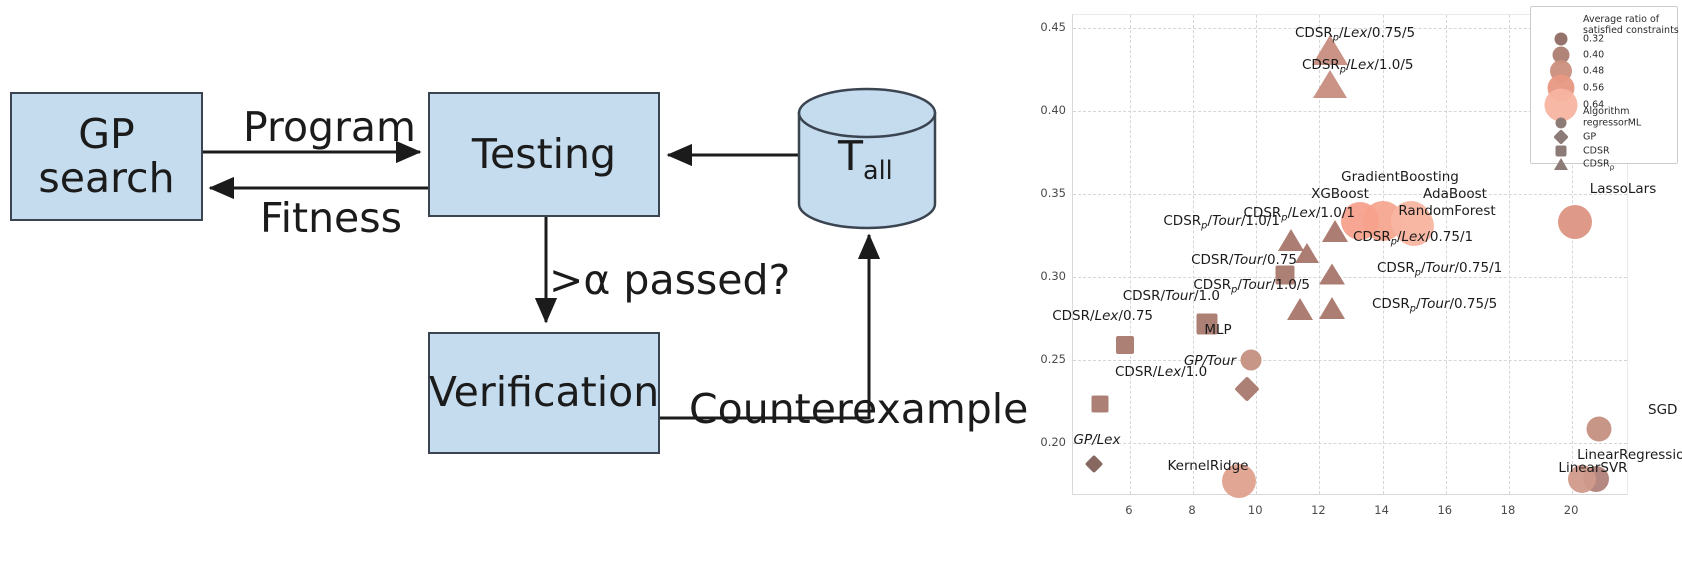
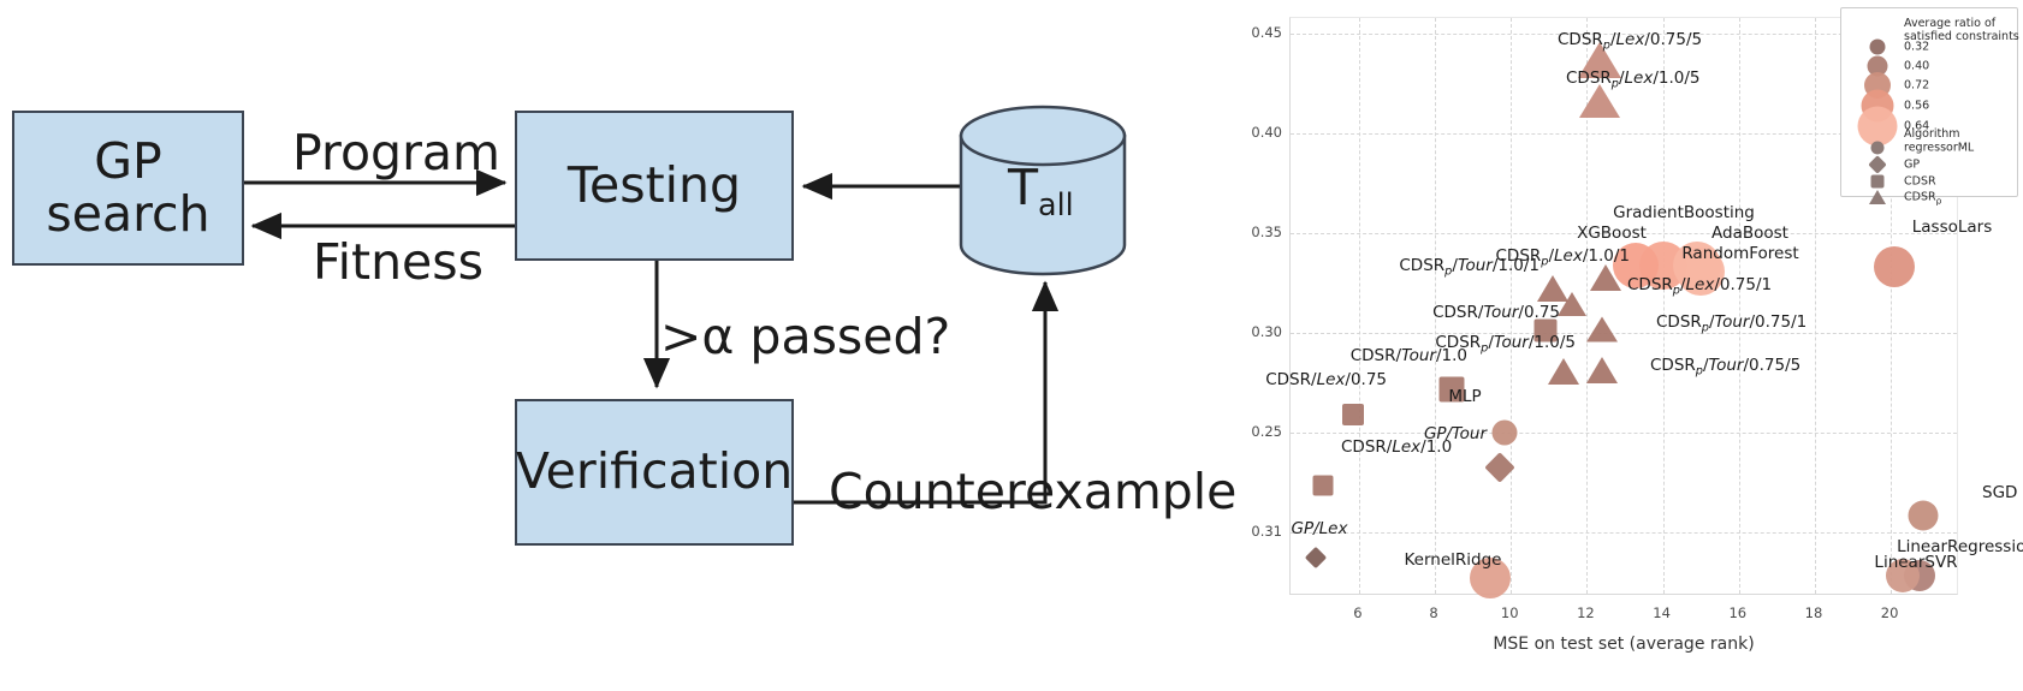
  GP
  search
  Testing
  Verification
  Tall
  Program
  Fitness
  >α passed?
  Counterexample
+ MSE on test set (average rank)
  0.45
  0.40
  0.35
  0.30
  0.25
- 0.20
+ 0.31
  6
  8
  10
  12
  14
  16
  18
  20
  CDSRp/Lex/0.75/5
  CDSRp/Lex/1.0/5
  GradientBoosting
  XGBoost
  AdaBoost
  RandomForest
  LassoLars
  CDSRp/Lex/1.0/1
  CDSRp/Tour/1.0/1
  CDSRp/Lex/0.75/1
  CDSR/Tour/0.75
  CDSRp/Tour/0.75/1
  CDSRp/Tour/1.0/5
  CDSRp/Tour/0.75/5
  CDSR/Tour/1.0
  CDSR/Lex/0.75
  MLP
  GP/Tour
  CDSR/Lex/1.0
  SGD
  GP/Lex
  LinearRegressio
  LinearSVR
  KernelRidge
  Average ratio of
  satisfied constraints
  0.32
  0.40
- 0.48
+ 0.72
  0.56
  0.64
  Algorithm
  regressorML
  GP
  CDSR
  CDSRρ
